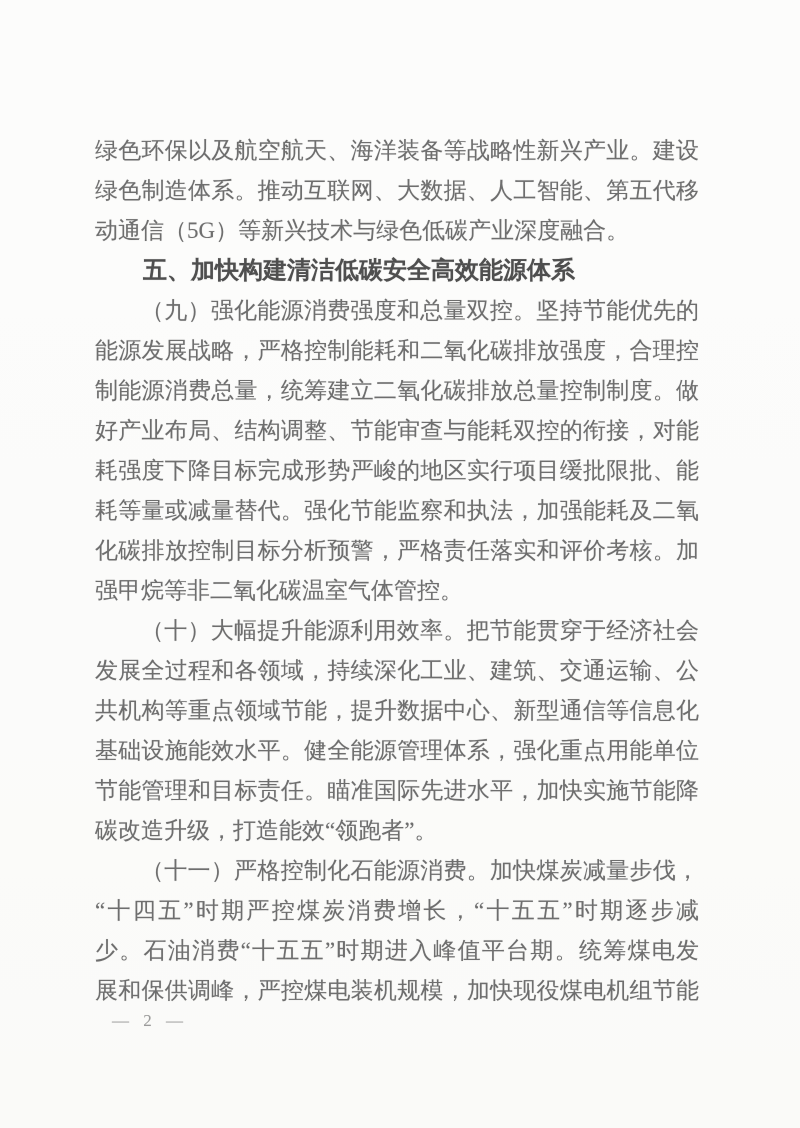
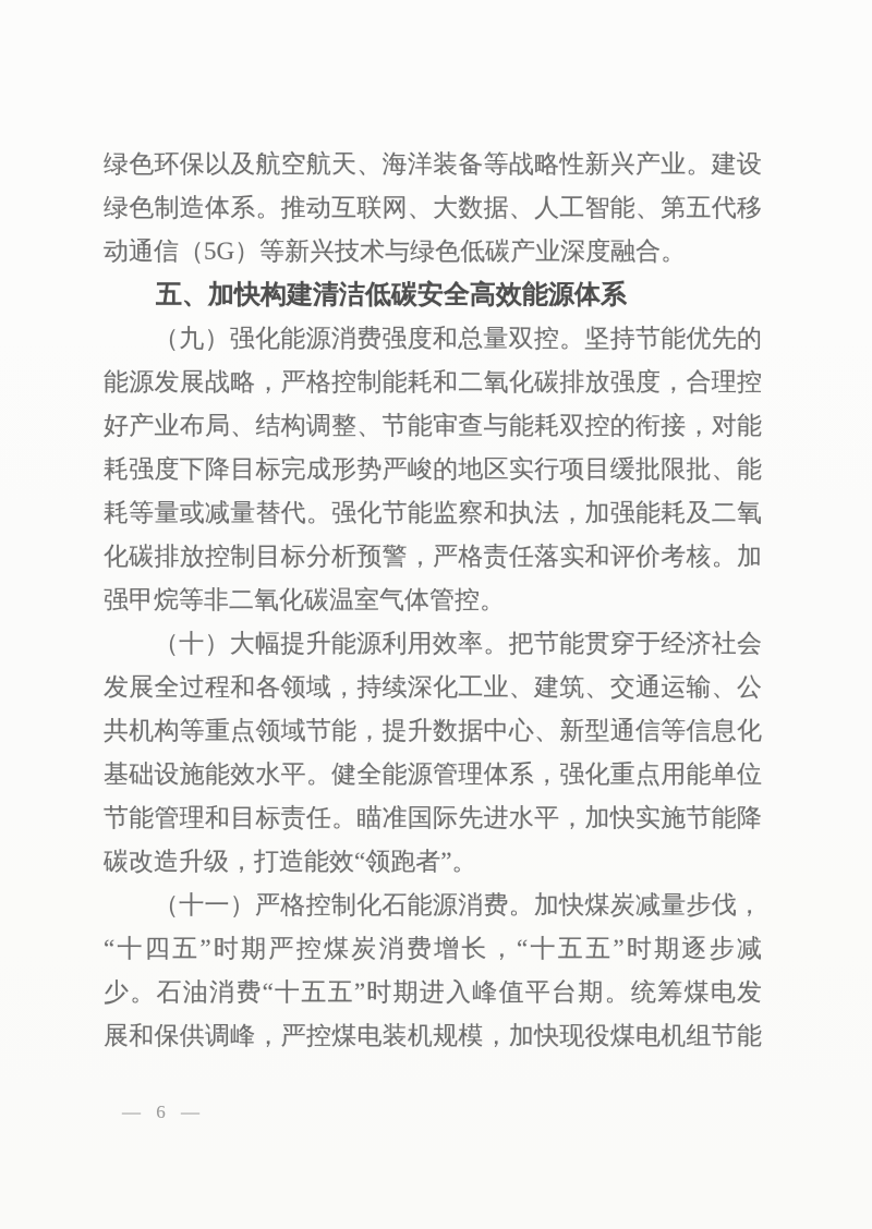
  绿色环保以及航空航天、海洋装备等战略性新兴产业。建设
  绿色制造体系。推动互联网、大数据、人工智能、第五代移
  动通信（5G）等新兴技术与绿色低碳产业深度融合。
  五、加快构建清洁低碳安全高效能源体系
  （九）强化能源消费强度和总量双控。坚持节能优先的
  能源发展战略，严格控制能耗和二氧化碳排放强度，合理控
- 制能源消费总量，统筹建立二氧化碳排放总量控制制度。做
  好产业布局、结构调整、节能审查与能耗双控的衔接，对能
  耗强度下降目标完成形势严峻的地区实行项目缓批限批、能
  耗等量或减量替代。强化节能监察和执法，加强能耗及二氧
  化碳排放控制目标分析预警，严格责任落实和评价考核。加
  强甲烷等非二氧化碳温室气体管控。
  （十）大幅提升能源利用效率。把节能贯穿于经济社会
  发展全过程和各领域，持续深化工业、建筑、交通运输、公
  共机构等重点领域节能，提升数据中心、新型通信等信息化
  基础设施能效水平。健全能源管理体系，强化重点用能单位
  节能管理和目标责任。瞄准国际先进水平，加快实施节能降
  碳改造升级，打造能效“领跑者”。
  （十一）严格控制化石能源消费。加快煤炭减量步伐，
  “十四五”时期严控煤炭消费增长，“十五五”时期逐步减
  少。石油消费“十五五”时期进入峰值平台期。统筹煤电发
  展和保供调峰，严控煤电装机规模，加快现役煤电机组节能
- — 2 —
+ — 6 —
